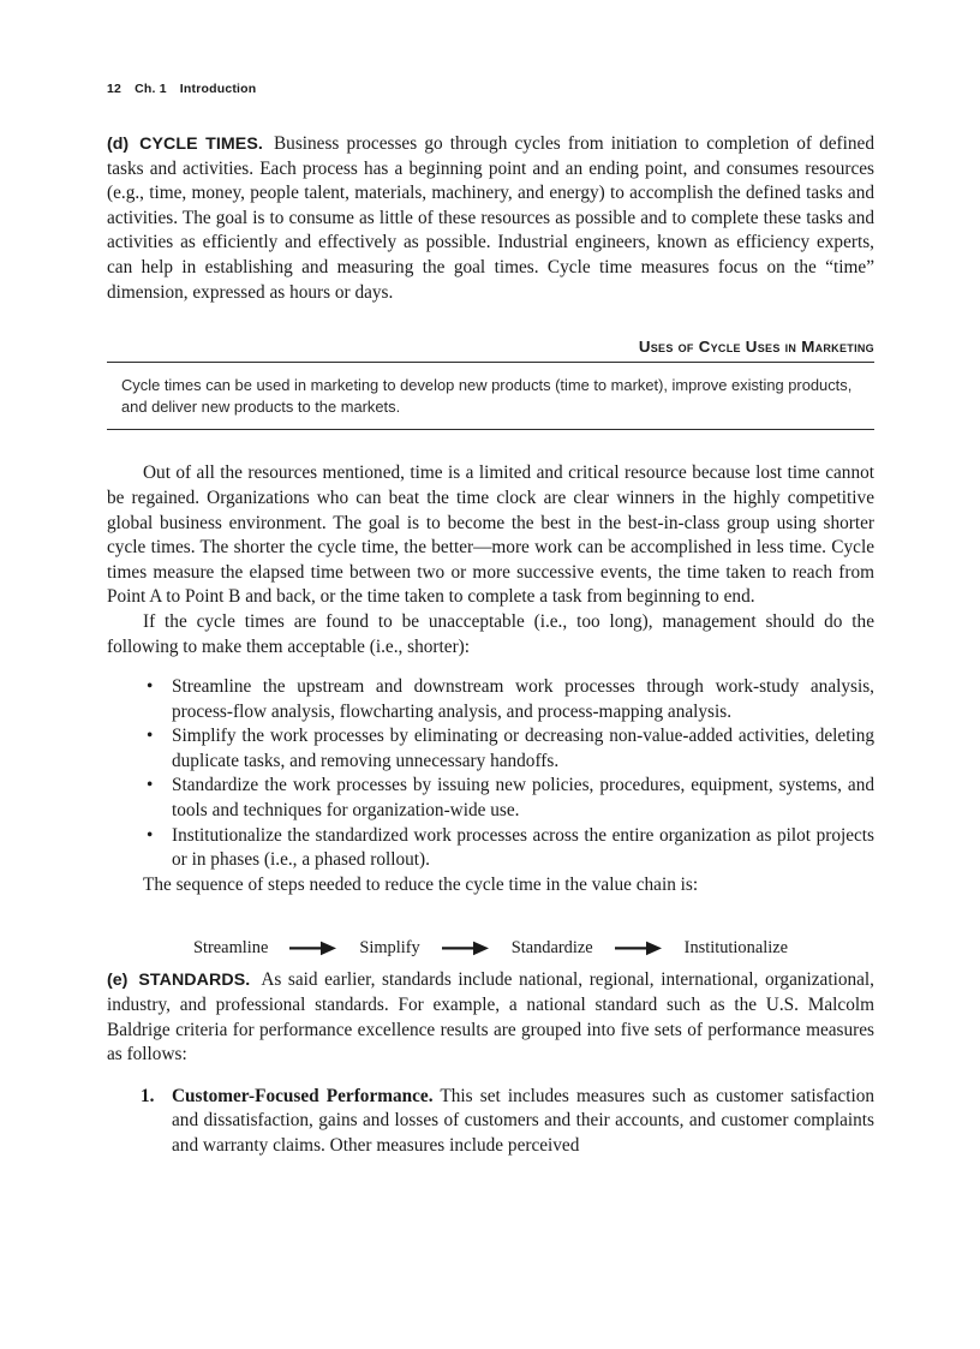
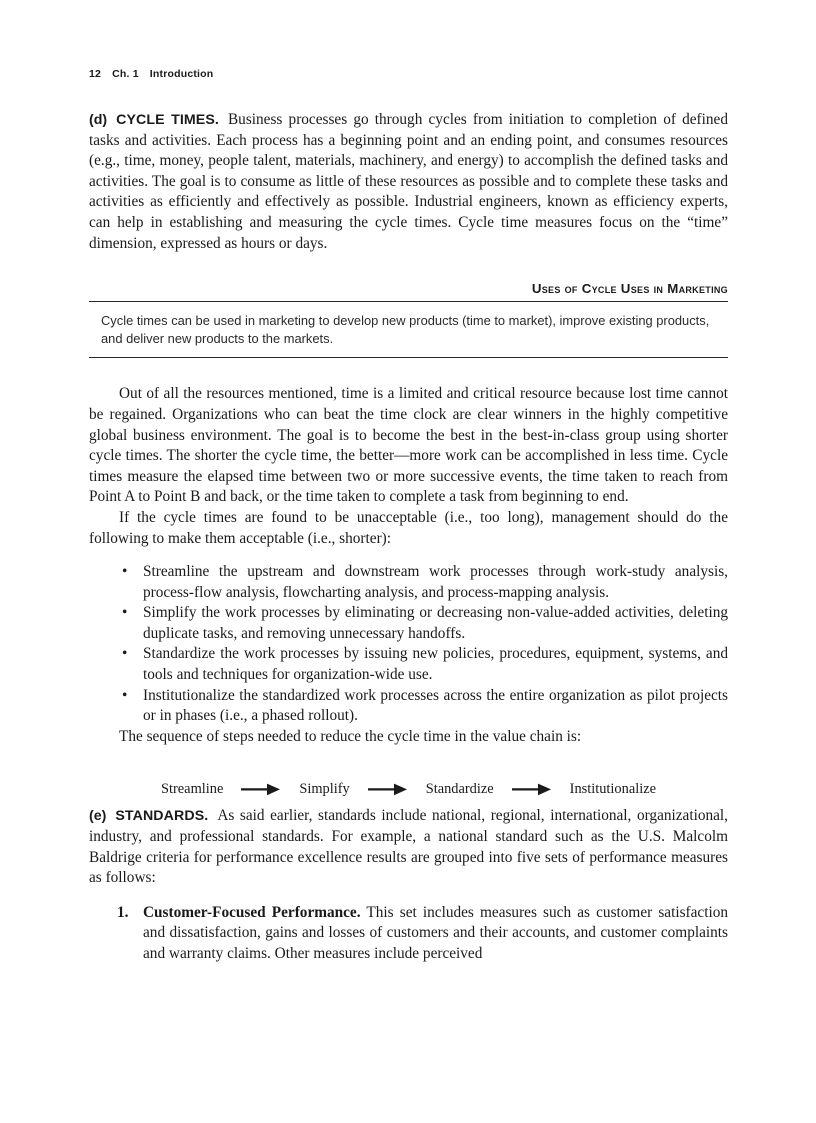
  12 Ch. 1 Introduction
- (d) CYCLE TIMES. Business processes go through cycles from initiation to completion of defined tasks and activities. Each process has a beginning point and an ending point, and consumes resources (e.g., time, money, people talent, materials, machinery, and energy) to accomplish the defined tasks and activities. The goal is to consume as little of these resources as possible and to complete these tasks and activities as efficiently and effectively as possible. Industrial engineers, known as efficiency experts, can help in establishing and measuring the goal times. Cycle time measures focus on the “time” dimension, expressed as hours or days.
+ (d) CYCLE TIMES. Business processes go through cycles from initiation to completion of defined tasks and activities. Each process has a beginning point and an ending point, and consumes resources (e.g., time, money, people talent, materials, machinery, and energy) to accomplish the defined tasks and activities. The goal is to consume as little of these resources as possible and to complete these tasks and activities as efficiently and effectively as possible. Industrial engineers, known as efficiency experts, can help in establishing and measuring the cycle times. Cycle time measures focus on the “time” dimension, expressed as hours or days.
  Uses of Cycle Uses in Marketing
  Cycle times can be used in marketing to develop new products (time to market), improve existing products, and deliver new products to the markets.
  Out of all the resources mentioned, time is a limited and critical resource because lost time cannot be regained. Organizations who can beat the time clock are clear winners in the highly competitive global business environment. The goal is to become the best in the best-in-class group using shorter cycle times. The shorter the cycle time, the better—more work can be accomplished in less time. Cycle times measure the elapsed time between two or more successive events, the time taken to reach from Point A to Point B and back, or the time taken to complete a task from beginning to end.
  If the cycle times are found to be unacceptable (i.e., too long), management should do the following to make them acceptable (i.e., shorter):
  •
  Streamline the upstream and downstream work processes through work-study analysis, process-flow analysis, flowcharting analysis, and process-mapping analysis.
  •
  Simplify the work processes by eliminating or decreasing non-value-added activities, deleting duplicate tasks, and removing unnecessary handoffs.
  •
  Standardize the work processes by issuing new policies, procedures, equipment, systems, and tools and techniques for organization-wide use.
  •
  Institutionalize the standardized work processes across the entire organization as pilot projects or in phases (i.e., a phased rollout).
  The sequence of steps needed to reduce the cycle time in the value chain is:
  Streamline
  Simplify
  Standardize
  Institutionalize
  (e) STANDARDS. As said earlier, standards include national, regional, international, organizational, industry, and professional standards. For example, a national standard such as the U.S. Malcolm Baldrige criteria for performance excellence results are grouped into five sets of performance measures as follows:
  1.
  Customer-Focused Performance. This set includes measures such as customer satisfaction and dissatisfaction, gains and losses of customers and their accounts, and customer complaints and warranty claims. Other measures include perceived
